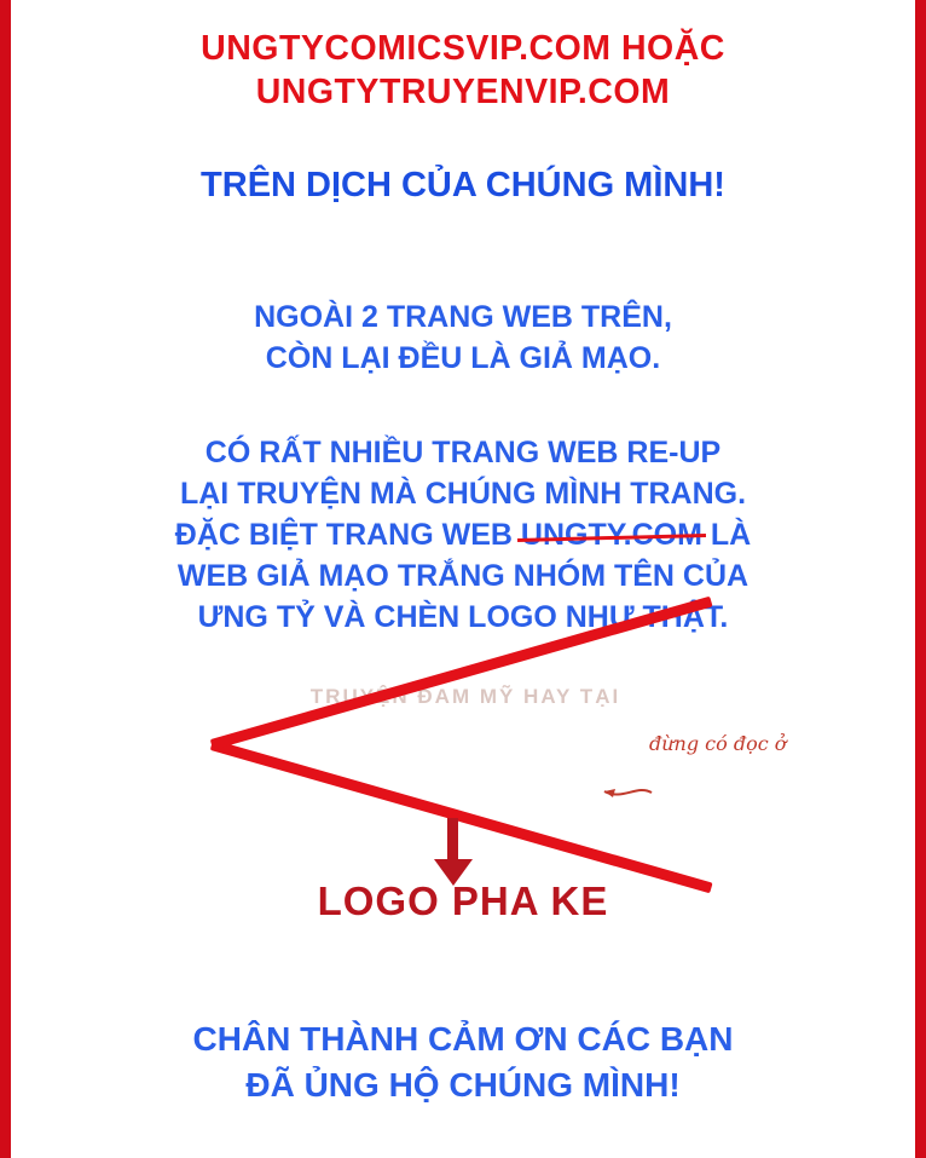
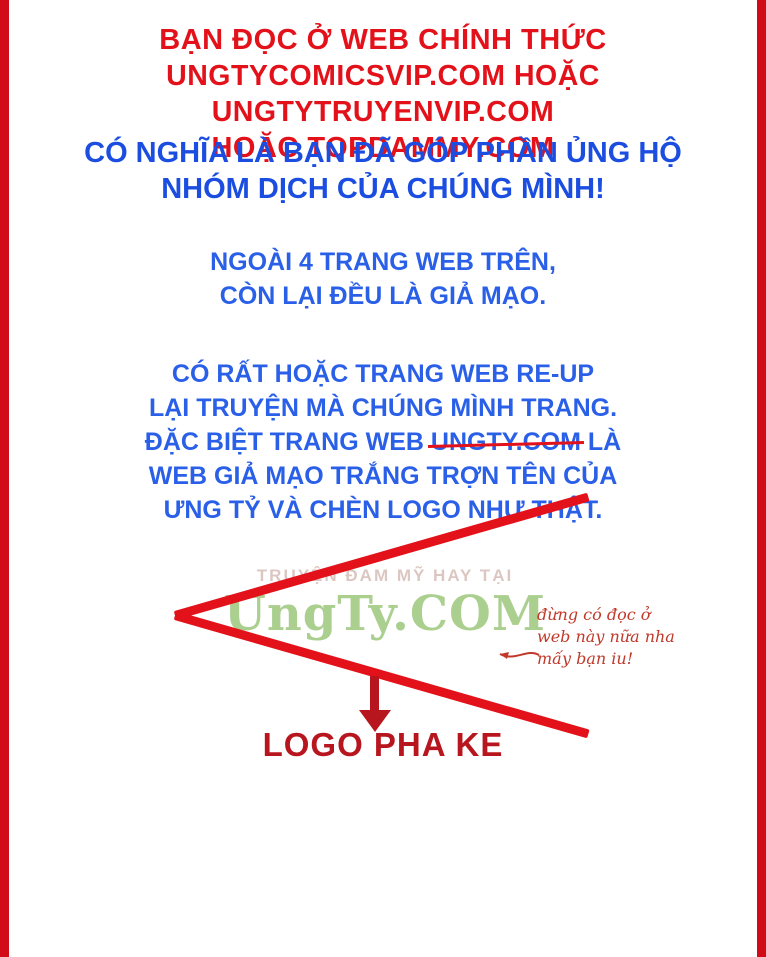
+ BẠN ĐỌC Ở WEB CHÍNH THỨC
  UNGTYCOMICSVIP.COM HOẶC UNGTYTRUYENVIP.COM
+ HOẶC TOPDAMMY.COM
+ CÓ NGHĨA LÀ BẠN ĐÃ GÓP PHẦN ỦNG HỘ
- TRÊN DỊCH CỦA CHÚNG MÌNH!
+ NHÓM DỊCH CỦA CHÚNG MÌNH!
- NGOÀI 2 TRANG WEB TRÊN,
+ NGOÀI 4 TRANG WEB TRÊN,
  CÒN LẠI ĐỀU LÀ GIẢ MẠO.
- CÓ RẤT NHIỀU TRANG WEB RE-UP
+ CÓ RẤT HOẶC TRANG WEB RE-UP
  LẠI TRUYỆN MÀ CHÚNG MÌNH TRANG.
  ĐẶC BIỆT TRANG WEB UNGTY.COM LÀ
- WEB GIẢ MẠO TRẮNG NHÓM TÊN CỦA
+ WEB GIẢ MẠO TRẮNG TRỢN TÊN CỦA
  ƯNG TỶ VÀ CHÈN LOGO NHƯẬT.
  TRUN ĐAM MỸ HAY TẠI
+ UngTy.COM
  đừng có đọc ở
+ web này nữa nha
+ mấy bạn iu!
  LOGO PHA KE
- CHÂN THÀNH CẢM ƠN CÁC BẠN
- ĐÃ ỦNG HỘ CHÚNG MÌNH!
